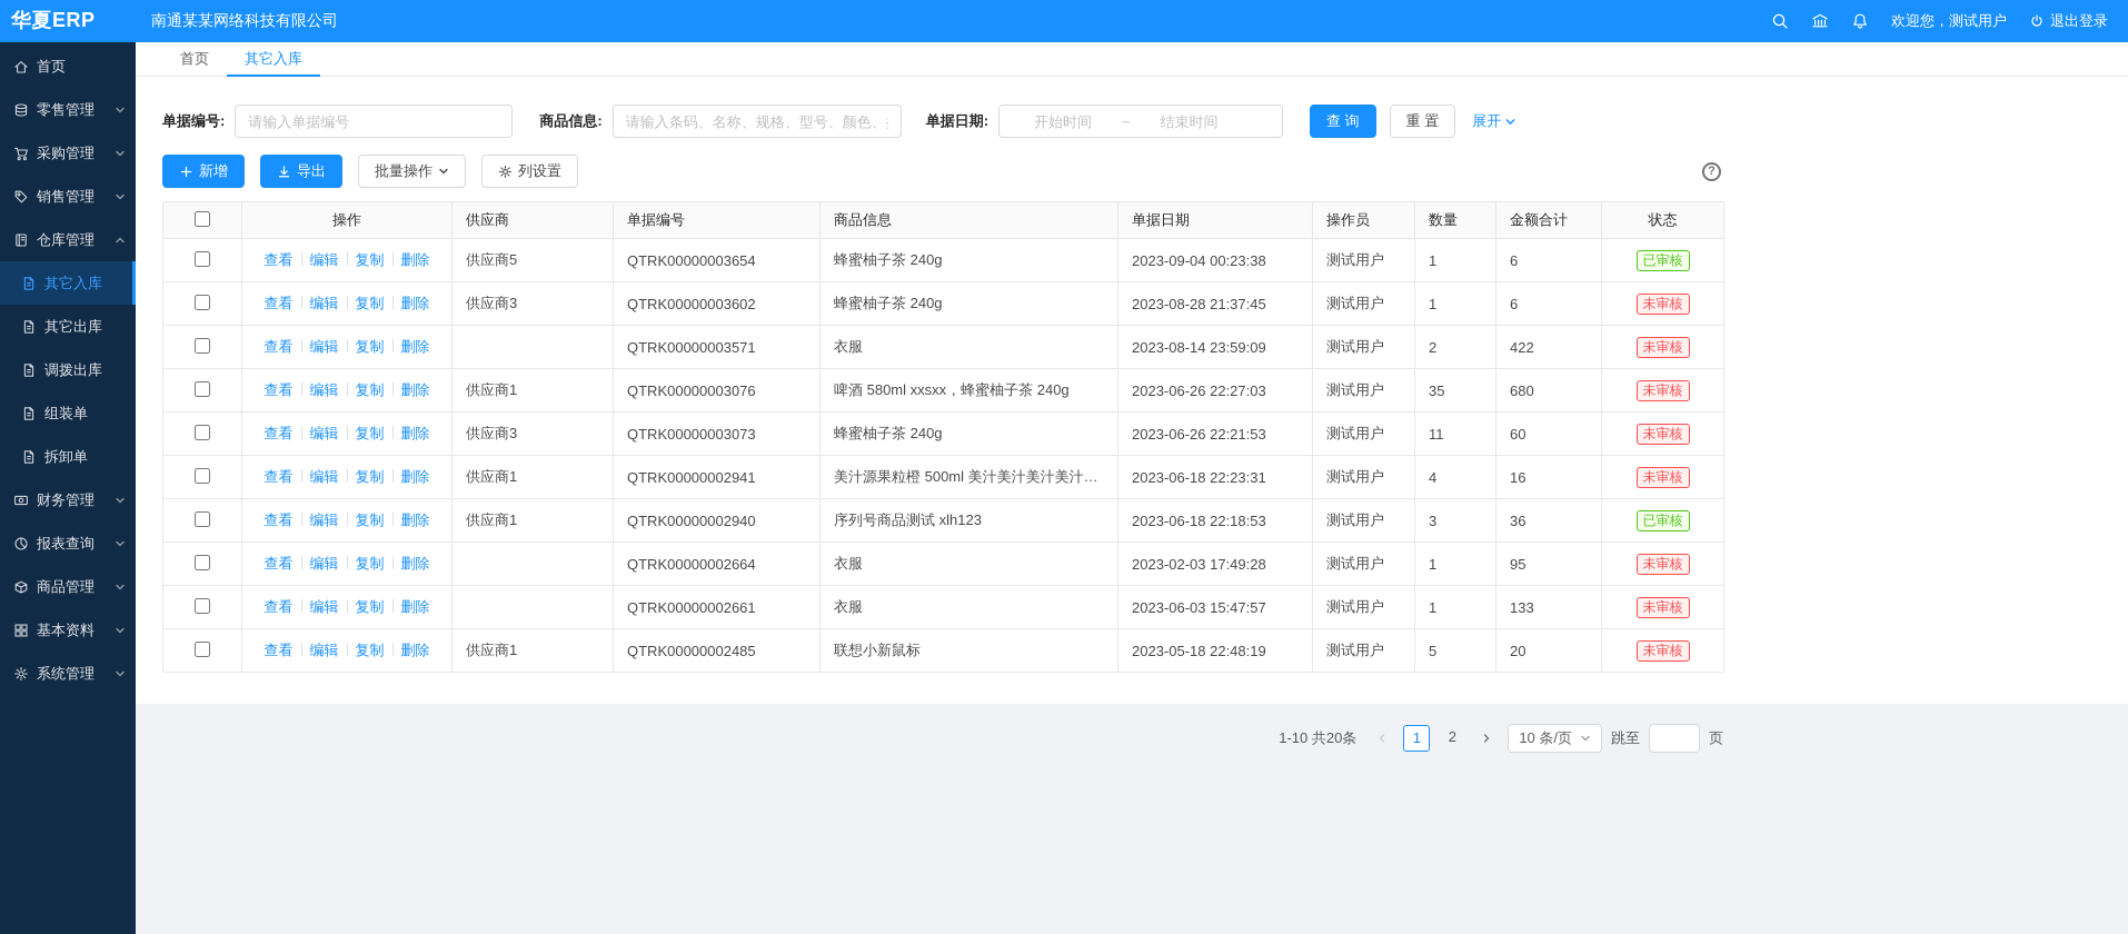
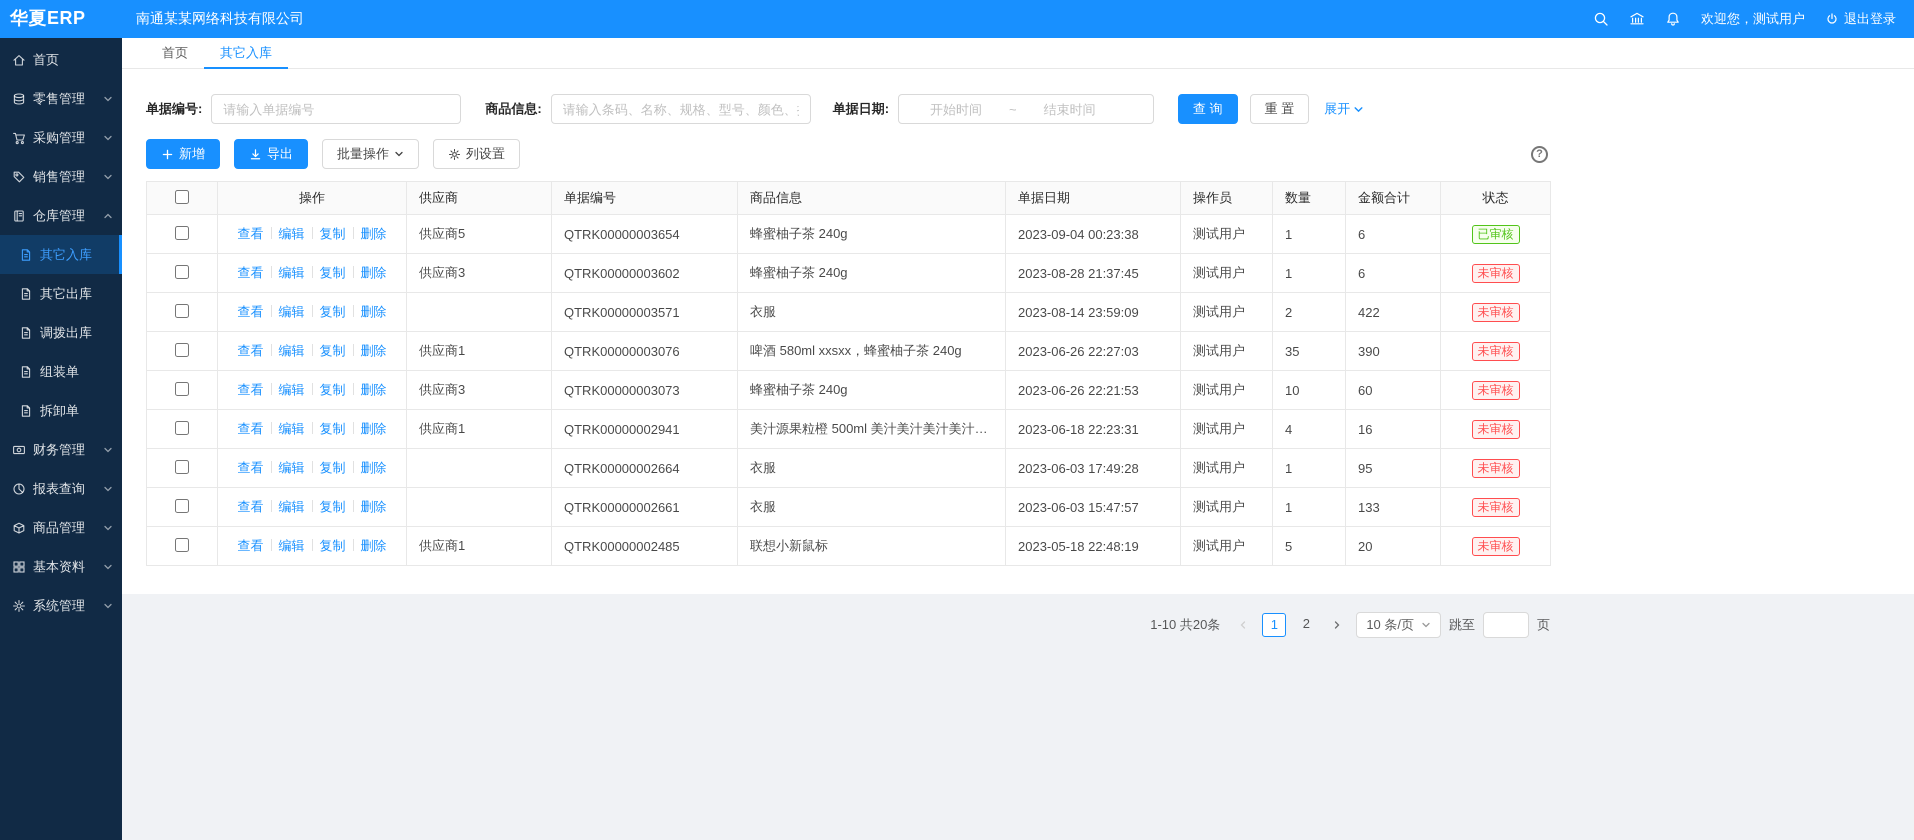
  华夏ERP
  南通某某网络科技有限公司
  欢迎您，测试用户
  退出登录
  首页
  零售管理
  采购管理
  销售管理
  仓库管理
  其它入库
  其它出库
  调拨出库
  组装单
  拆卸单
  财务管理
  报表查询
  商品管理
  基本资料
  系统管理
  首页
  其它入库
  单据编号:
  请输入单据编号
  商品信息:
  请输入条码、名称、规格、型号、颜色、
  单据日期:
  开始时间
  ~
  结束时间
  查 询
  重 置
  展开
  新增
  导出
  批量操作
  列设置
  ?
  	操作	供应商	单据编号	商品信息	单据日期	操作员	数量	金额合计	状态
  	查看 编辑 复制 删除	供应商5	QTRK00000003654	蜂蜜柚子茶 240g	2023-09-04 00:23:38	测试用户	1	6	已审核
  	查看 编辑 复制 删除	供应商3	QTRK00000003602	蜂蜜柚子茶 240g	2023-08-28 21:37:45	测试用户	1	6	未审核
  	查看 编辑 复制 删除		QTRK00000003571	衣服	2023-08-14 23:59:09	测试用户	2	422	未审核
- 	查看 编辑 复制 删除	供应商1	QTRK00000003076	啤酒 580ml xxsxx，蜂蜜柚子茶 240g	2023-06-26 22:27:03	测试用户	35	680	未审核
+ 	查看 编辑 复制 删除	供应商1	QTRK00000003076	啤酒 580ml xxsxx，蜂蜜柚子茶 240g	2023-06-26 22:27:03	测试用户	35	390	未审核
- 	查看 编辑 复制 删除	供应商3	QTRK00000003073	蜂蜜柚子茶 240g	2023-06-26 22:21:53	测试用户	11	60	未审核
+ 	查看 编辑 复制 删除	供应商3	QTRK00000003073	蜂蜜柚子茶 240g	2023-06-26 22:21:53	测试用户	10	60	未审核
  	查看 编辑 复制 删除	供应商1	QTRK00000002941	美汁源果粒橙 500ml 美汁美汁美汁美汁美汁	2023-06-18 22:23:31	测试用户	4	16	未审核
- 	查看 编辑 复制 删除	供应商1	QTRK00000002940	序列号商品测试 xlh123	2023-06-18 22:18:53	测试用户	3	36	已审核
- 	查看 编辑 复制 删除		QTRK00000002664	衣服	2023-02-03 17:49:28	测试用户	1	95	未审核
+ 	查看 编辑 复制 删除		QTRK00000002664	衣服	2023-06-03 17:49:28	测试用户	1	95	未审核
  	查看 编辑 复制 删除		QTRK00000002661	衣服	2023-06-03 15:47:57	测试用户	1	133	未审核
  	查看 编辑 复制 删除	供应商1	QTRK00000002485	联想小新鼠标	2023-05-18 22:48:19	测试用户	5	20	未审核
  1-10 共20条
  1
  2
  10 条/页
  跳至
  页
